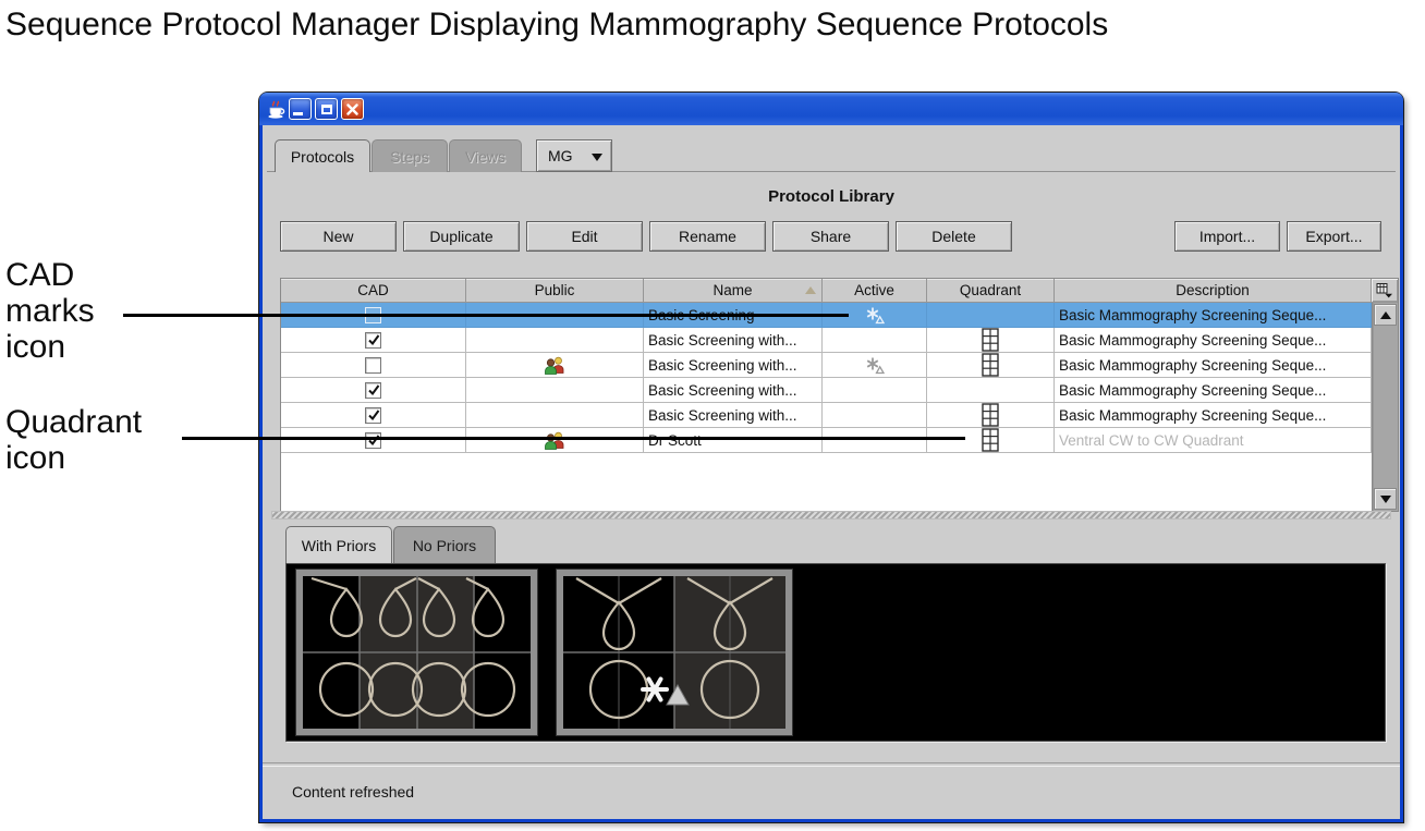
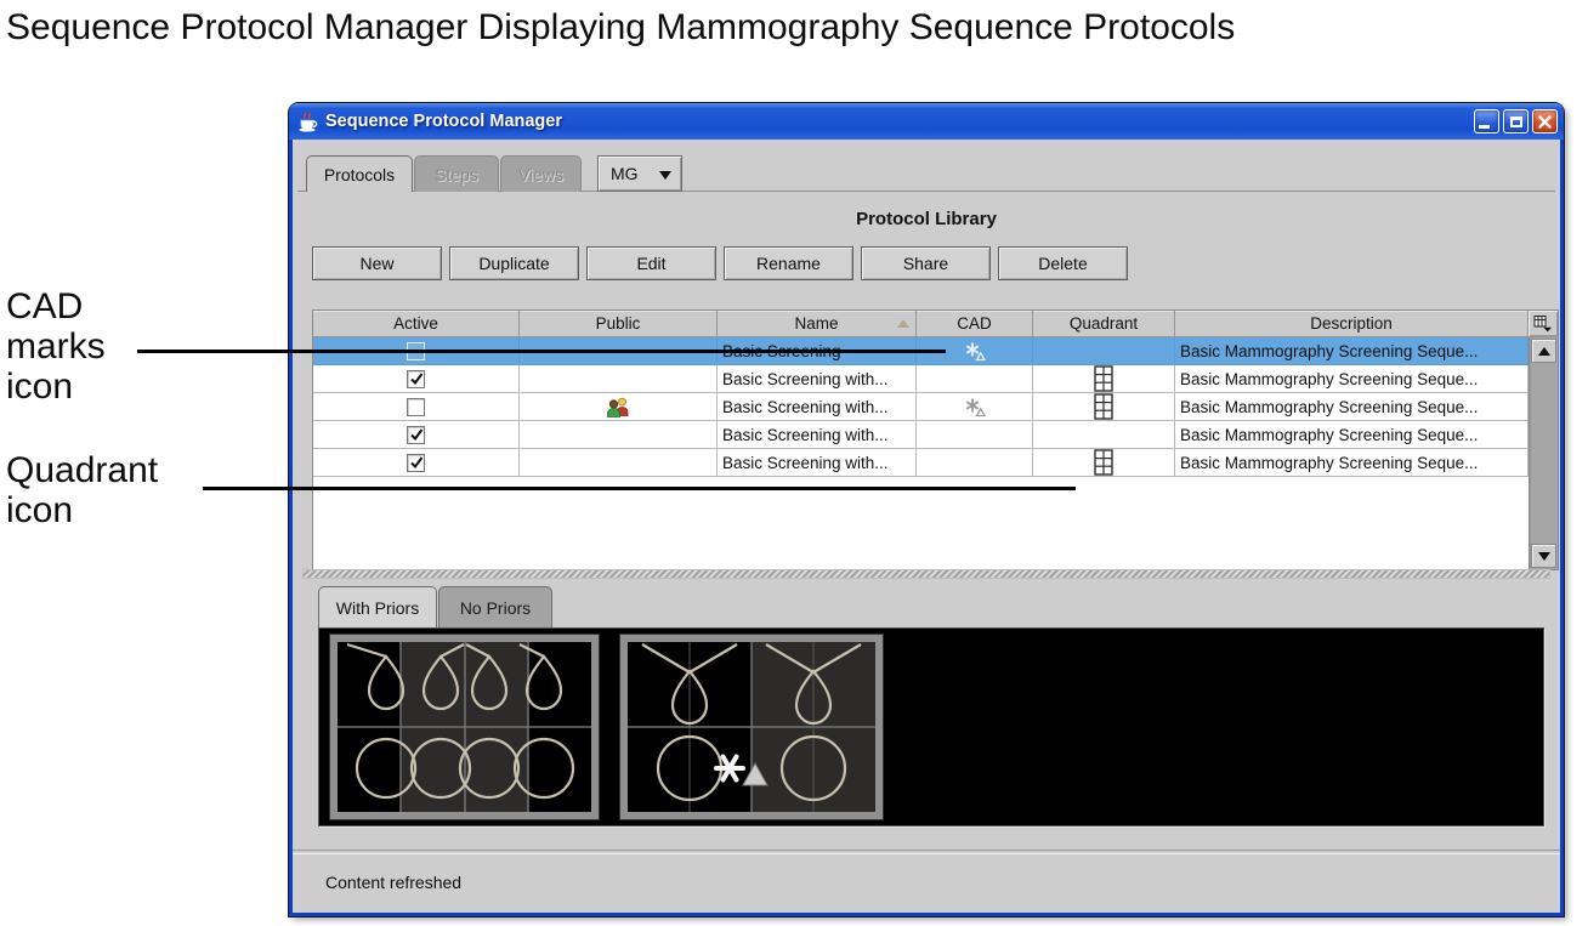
  Sequence Protocol Manager Displaying Mammography Sequence Protocols
  CAD marks icon
  Quadrant icon
+ Sequence Protocol Manager
  Protocols
  Steps
  Views
  MG
  Protocol Library
  New
  Duplicate
  Edit
  Rename
  Share
  Delete
- Import...
- Export...
- CAD
+ Active
  Public
  Name
- Active
+ CAD
  Quadrant
  Description
  Basic Mammography Screening Seque...
  Basic Screening with...
  Basic Mammography Screening Seque...
  Basic Screening with...
  Basic Mammography Screening Seque...
  Basic Screening with...
  Basic Mammography Screening Seque...
  Basic Screening with...
  Basic Mammography Screening Seque...
- Dr Scott
- Ventral CW to CW Quadrant
  With Priors
  No Priors
  Content refreshed
